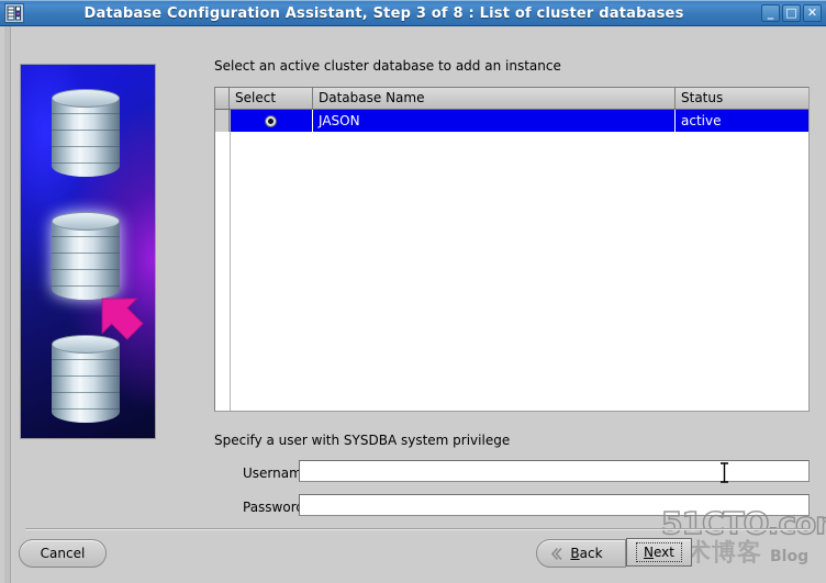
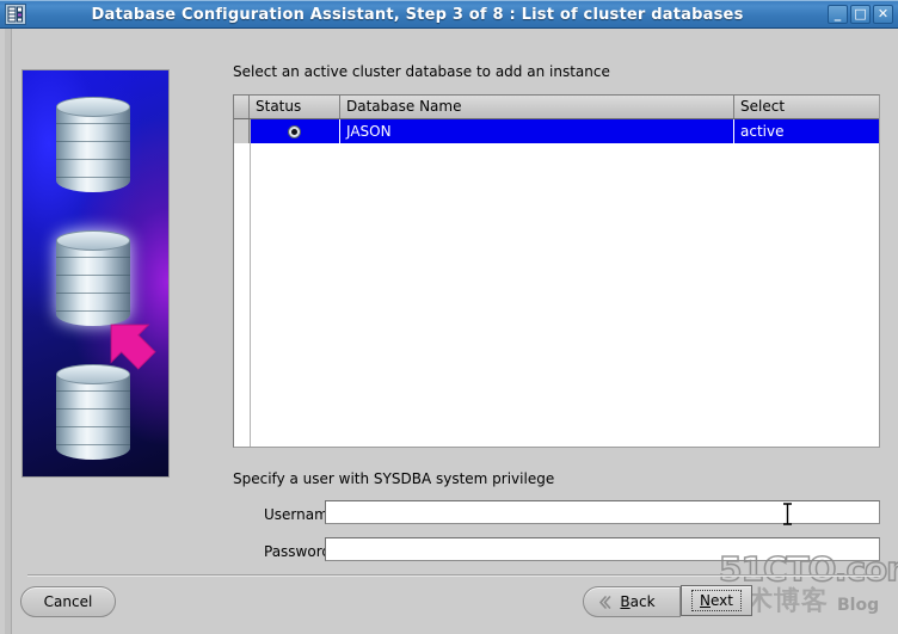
  Database Configuration Assistant, Step 3 of 8 : List of cluster databases
  _
  □
  ✕
  Select an active cluster database to add an instance
- Select
+ Status
  Database Name
- Status
+ Select
  JASON
  active
  Specify a user with SYSDBA system privilege
  Usernam
  Passwor
  51CTO.co
  术博客
  Blog
  Cancel
  Back
  Next
